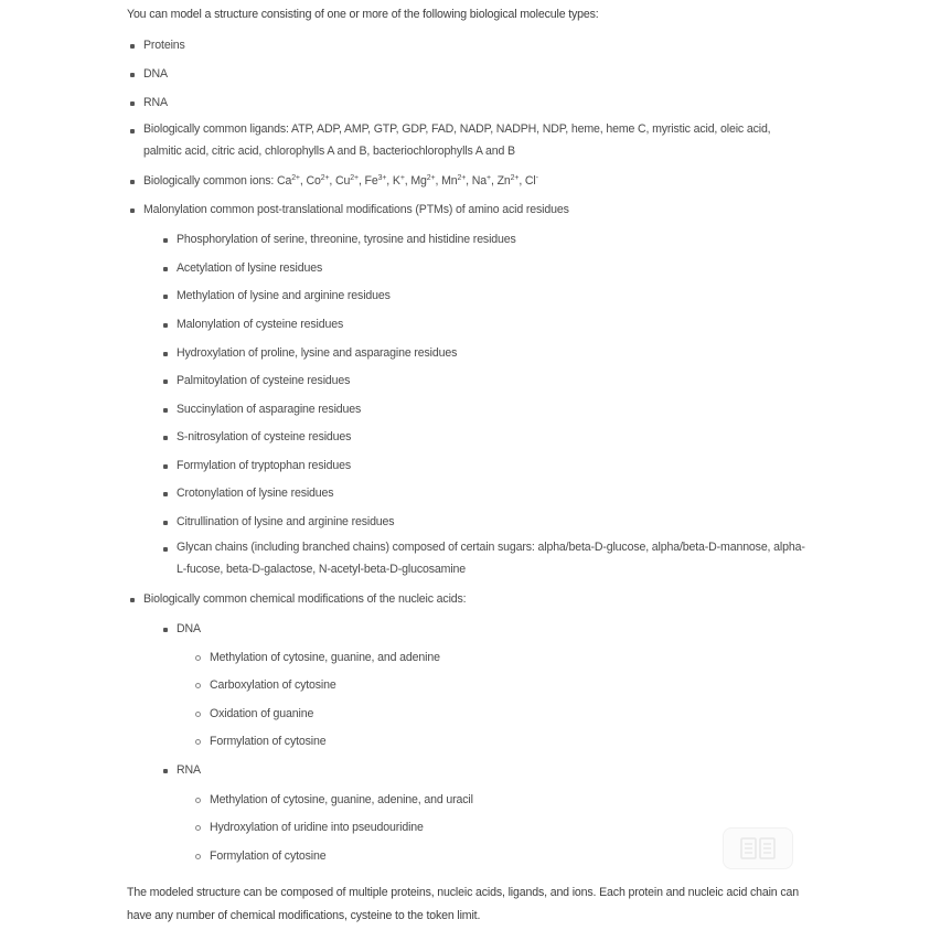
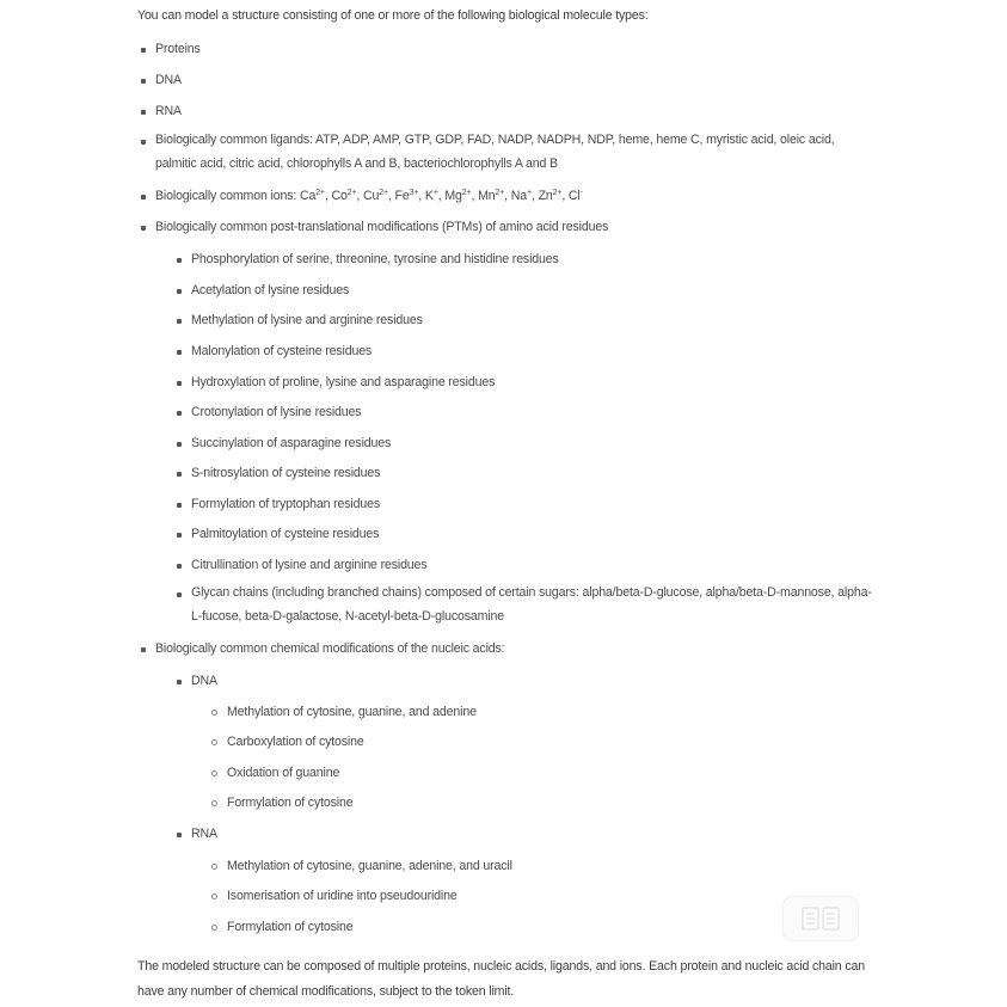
  You can model a structure consisting of one or more of the following biological molecule types:
  Proteins
  DNA
  RNA
  Biologically common ligands: ATP, ADP, AMP, GTP, GDP, FAD, NADP, NADPH, NDP, heme, heme C, myristic acid, oleic acid, palmitic acid, citric acid, chlorophylls A and B, bacteriochlorophylls A and B
  Biologically common ions: Ca , Co , Cu , Fe , K , Mg , Mn , Na , Zn , Cl
- Malonylation common post-translational modifications (PTMs) of amino acid residues
+ Biologically common post-translational modifications (PTMs) of amino acid residues
  Phosphorylation of serine, threonine, tyrosine and histidine residues
  Acetylation of lysine residues
  Methylation of lysine and arginine residues
  Malonylation of cysteine residues
  Hydroxylation of proline, lysine and asparagine residues
- Palmitoylation of cysteine residues
+ Crotonylation of lysine residues
  Succinylation of asparagine residues
  S-nitrosylation of cysteine residues
  Formylation of tryptophan residues
- Crotonylation of lysine residues
+ Palmitoylation of cysteine residues
  Citrullination of lysine and arginine residues
  Glycan chains (including branched chains) composed of certain sugars: alpha/beta-D-glucose, alpha/beta-D-mannose, alpha-L-fucose, beta-D-galactose, N-acetyl-beta-D-glucosamine
  Biologically common chemical modifications of the nucleic acids:
  DNA
  Methylation of cytosine, guanine, and adenine
  Carboxylation of cytosine
  Oxidation of guanine
  Formylation of cytosine
  RNA
  Methylation of cytosine, guanine, adenine, and uracil
- Hydroxylation of uridine into pseudouridine
+ Isomerisation of uridine into pseudouridine
  Formylation of cytosine
- The modeled structure can be composed of multiple proteins, nucleic acids, ligands, and ions. Each protein and nucleic acid chain can have any number of chemical modifications, cysteine to the token limit.
+ The modeled structure can be composed of multiple proteins, nucleic acids, ligands, and ions. Each protein and nucleic acid chain can have any number of chemical modifications, subject to the token limit.
